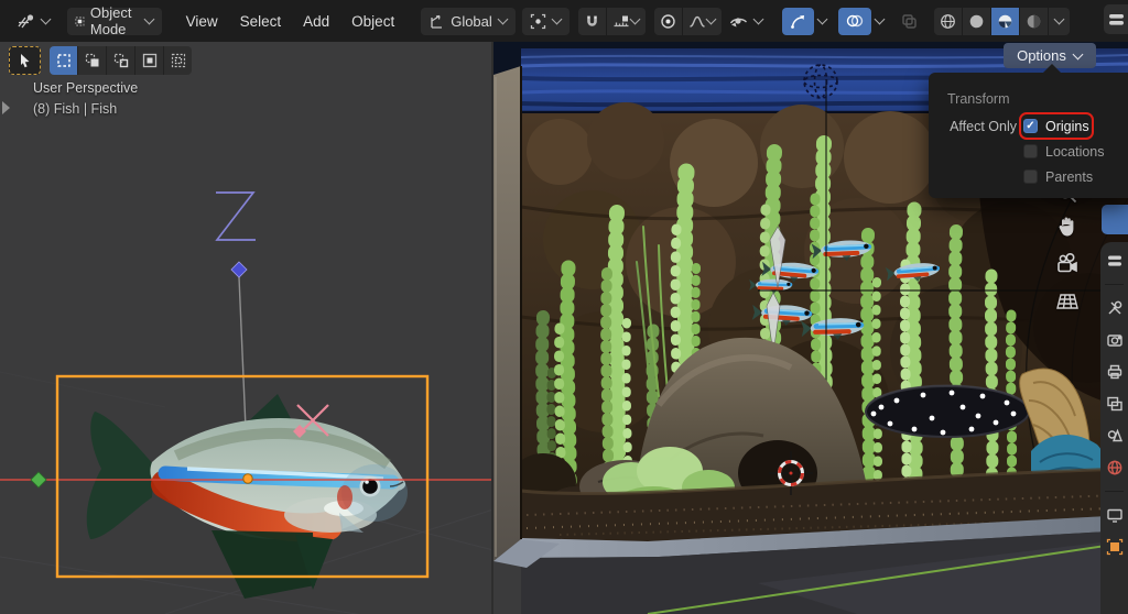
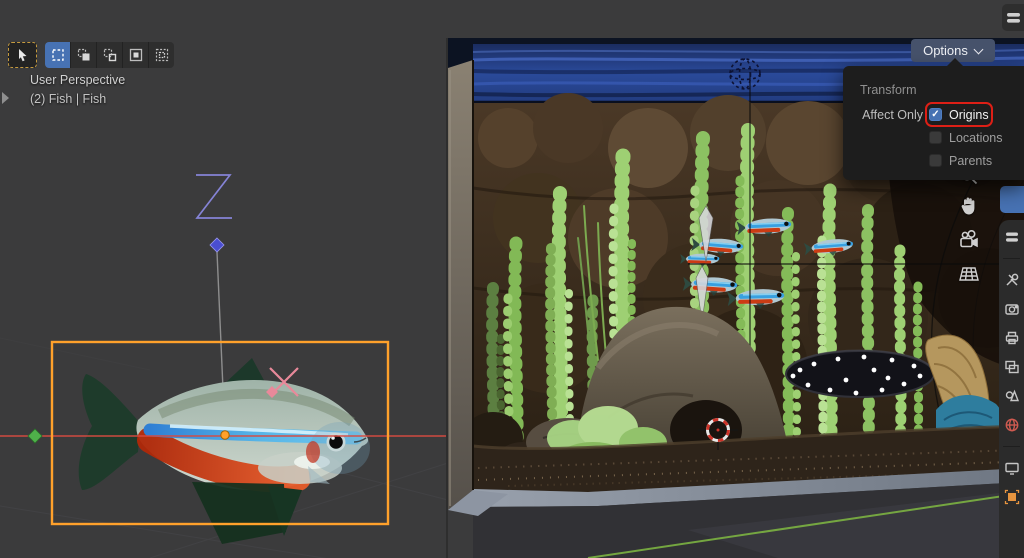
- Object Mode
- View
- Select
- Add
- Object
- Global
  User Perspective
- (8) Fish | Fish
+ (2) Fish | Fish
  Options
  Transform
  Affect Only
  Origins
  Locations
  Parents
